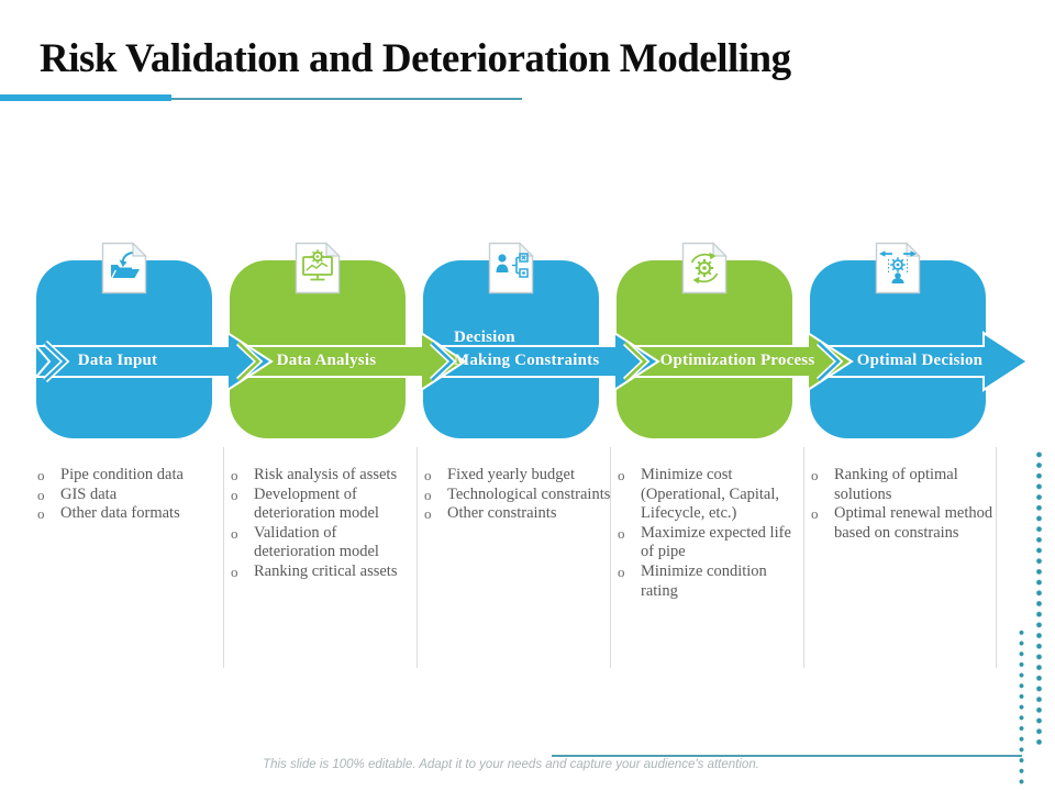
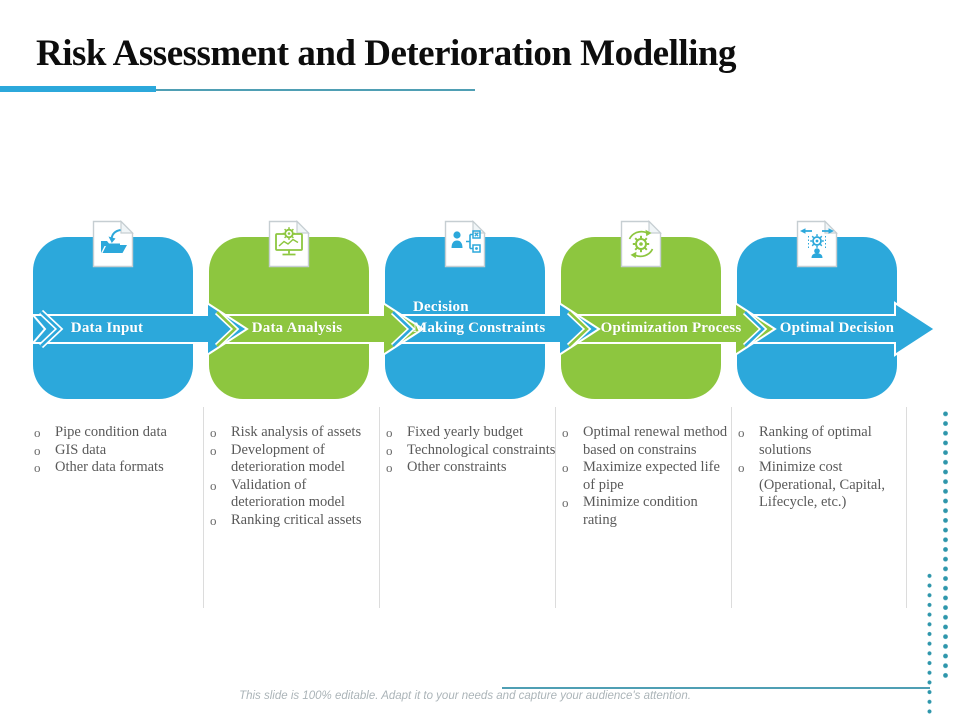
- Risk Validation and Deterioration Modelling
+ Risk Assessment and Deterioration Modelling
  Data Input
  Pipe condition data
  GIS data
  Other data formats
  Data Analysis
  Risk analysis of assets
  Development of deterioration model
  Validation of deterioration model
  Ranking critical assets
  Decision
  Making Constraints
  Fixed yearly budget
  Technological constraints
  Other constraints
  Optimization Process
- Minimize cost (Operational, Capital, Lifecycle, etc.)
+ Optimal renewal method based on constrains
  Maximize expected life of pipe
  Minimize condition rating
  Optimal Decision
  Ranking of optimal solutions
- Optimal renewal method based on constrains
+ Minimize cost (Operational, Capital, Lifecycle, etc.)
  This slide is 100% editable. Adapt it to your needs and capture your audience's attention.
